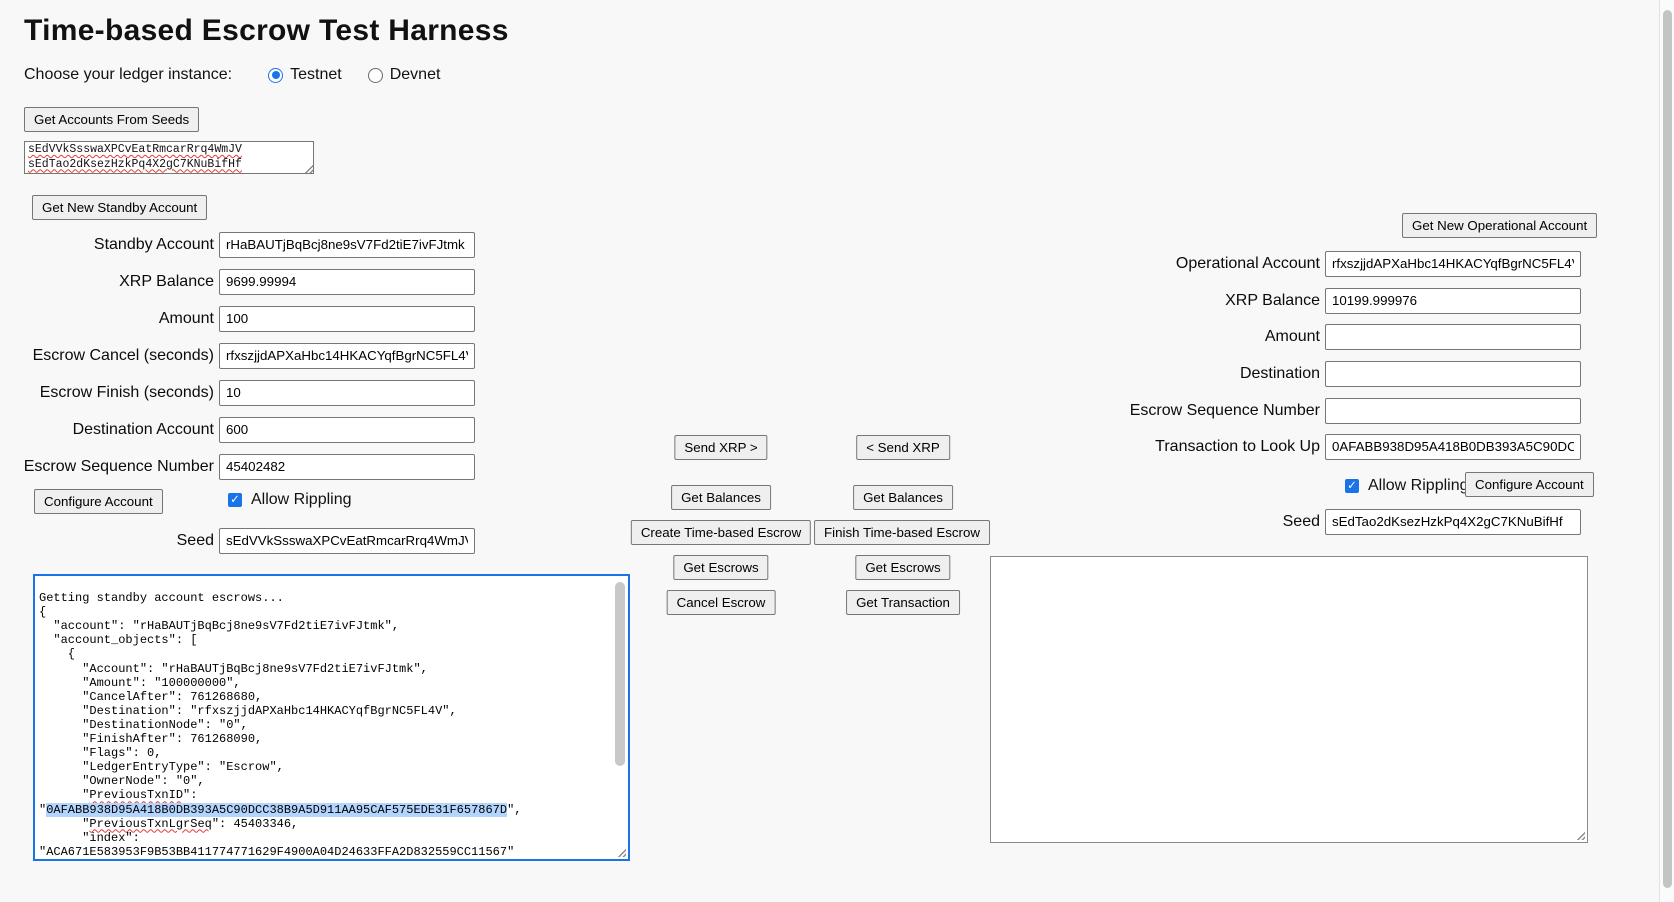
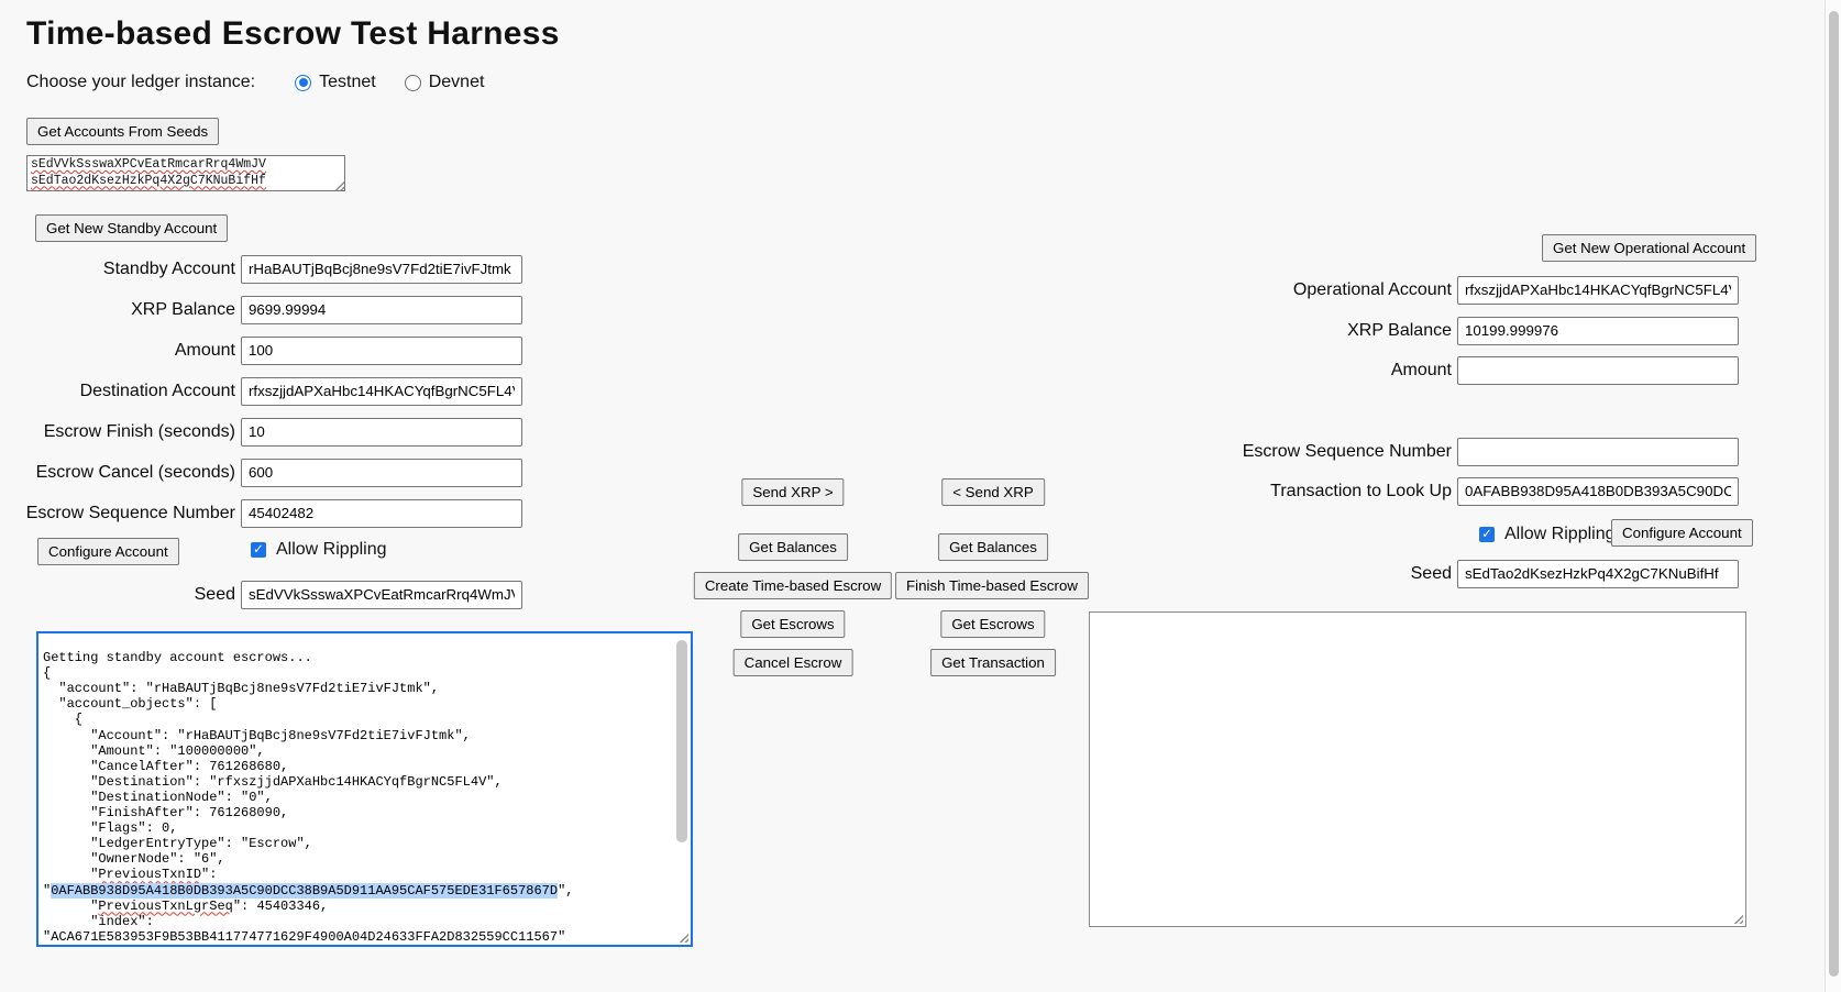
  Time-based Escrow Test Harness
  Choose your ledger instance:
  Testnet
  Devnet
  Get Accounts From Seeds
  sEdVVkSsswaXPCvEatRmcarRrq4WmJV sEdTao2dKsezHzkPq4X2gC7KNuBifHf
  Get New Standby Account
  Standby Account
  rHaBAUTjBqBcj8ne9sV7Fd2tiE7ivFJtmk
  XRP Balance
  9699.99994
  Amount
  100
- Escrow Cancel (seconds)
+ Destination Account
  rfxszjjdAPXaHbc14HKACYqfBgrNC5FL4
  Escrow Finish (seconds)
  10
- Destination Account
+ Escrow Cancel (seconds)
  600
  Escrow Sequence Number
  45402482
  Configure Account
  Allow Rippling
  Seed
  sEdVVkSsswaXPCvEatRmcarRrq4WmJ
- Getting standby account escrows... { "account": "rHaBAUTjBqBcj8ne9sV7Fd2tiE7ivFJtmk", "account_objects": [ { "Account": "rHaBAUTjBqBcj8ne9sV7Fd2tiE7ivFJtmk", "Amount": "100000000", "CancelAfter": 761268680, "Destination": "rfxszjjdAPXaHbc14HKACYqfBgrNC5FL4V", "DestinationNode": "0", "FinishAfter": 761268090, "Flags": 0, "LedgerEntryType": "Escrow", "OwnerNode": "0", "PreviousTxnID": "0AFABB938D95A418B0DB393A5C90DCC38B9A5D911AA95CAF575EDE31F657867D", "PreviousTxnLgrSeq": 45403346, "index": "ACA671E583953F9B53BB411774771629F4900A04D24633FFA2D832559CC11567"
+ Getting standby account escrows... { "account": "rHaBAUTjBqBcj8ne9sV7Fd2tiE7ivFJtmk", "account_objects": [ { "Account": "rHaBAUTjBqBcj8ne9sV7Fd2tiE7ivFJtmk", "Amount": "100000000", "CancelAfter": 761268680, "Destination": "rfxszjjdAPXaHbc14HKACYqfBgrNC5FL4V", "DestinationNode": "0", "FinishAfter": 761268090, "Flags": 0, "LedgerEntryType": "Escrow", "OwnerNode": "6", "PreviousTxnID": "0AFABB938D95A418B0DB393A5C90DCC38B9A5D911AA95CAF575EDE31F657867D", "PreviousTxnLgrSeq": 45403346, "index": "ACA671E583953F9B53BB411774771629F4900A04D24633FFA2D832559CC11567"
  Send XRP >
  < Send XRP
  Get Balances
  Get Balances
  Create Time-based Escrow
  Finish Time-based Escrow
  Get Escrows
  Get Escrows
  Cancel Escrow
  Get Transaction
  Get New Operational Account
  Operational Account
  rfxszjjdAPXaHbc14HKACYqfBgrNC5FL4
  XRP Balance
  10199.999976
  Amount
- Destination
  Escrow Sequence Number
  Transaction to Look Up
  Allow Ripplin
  Configure Account
  Seed
  sEdTao2dKsezHzkPq4X2gC7KNuBifHf
